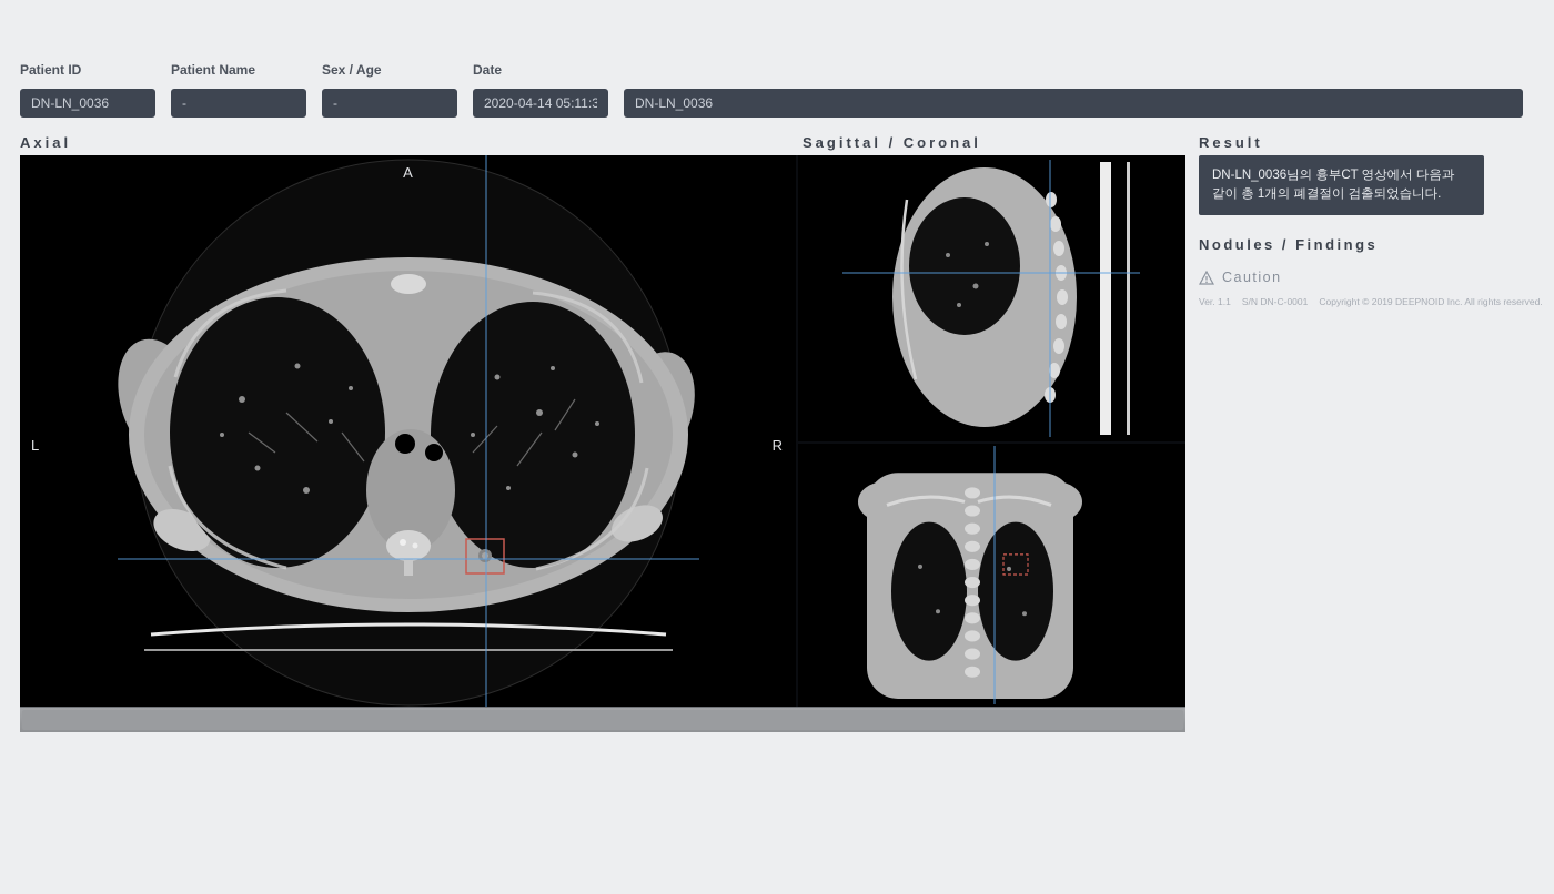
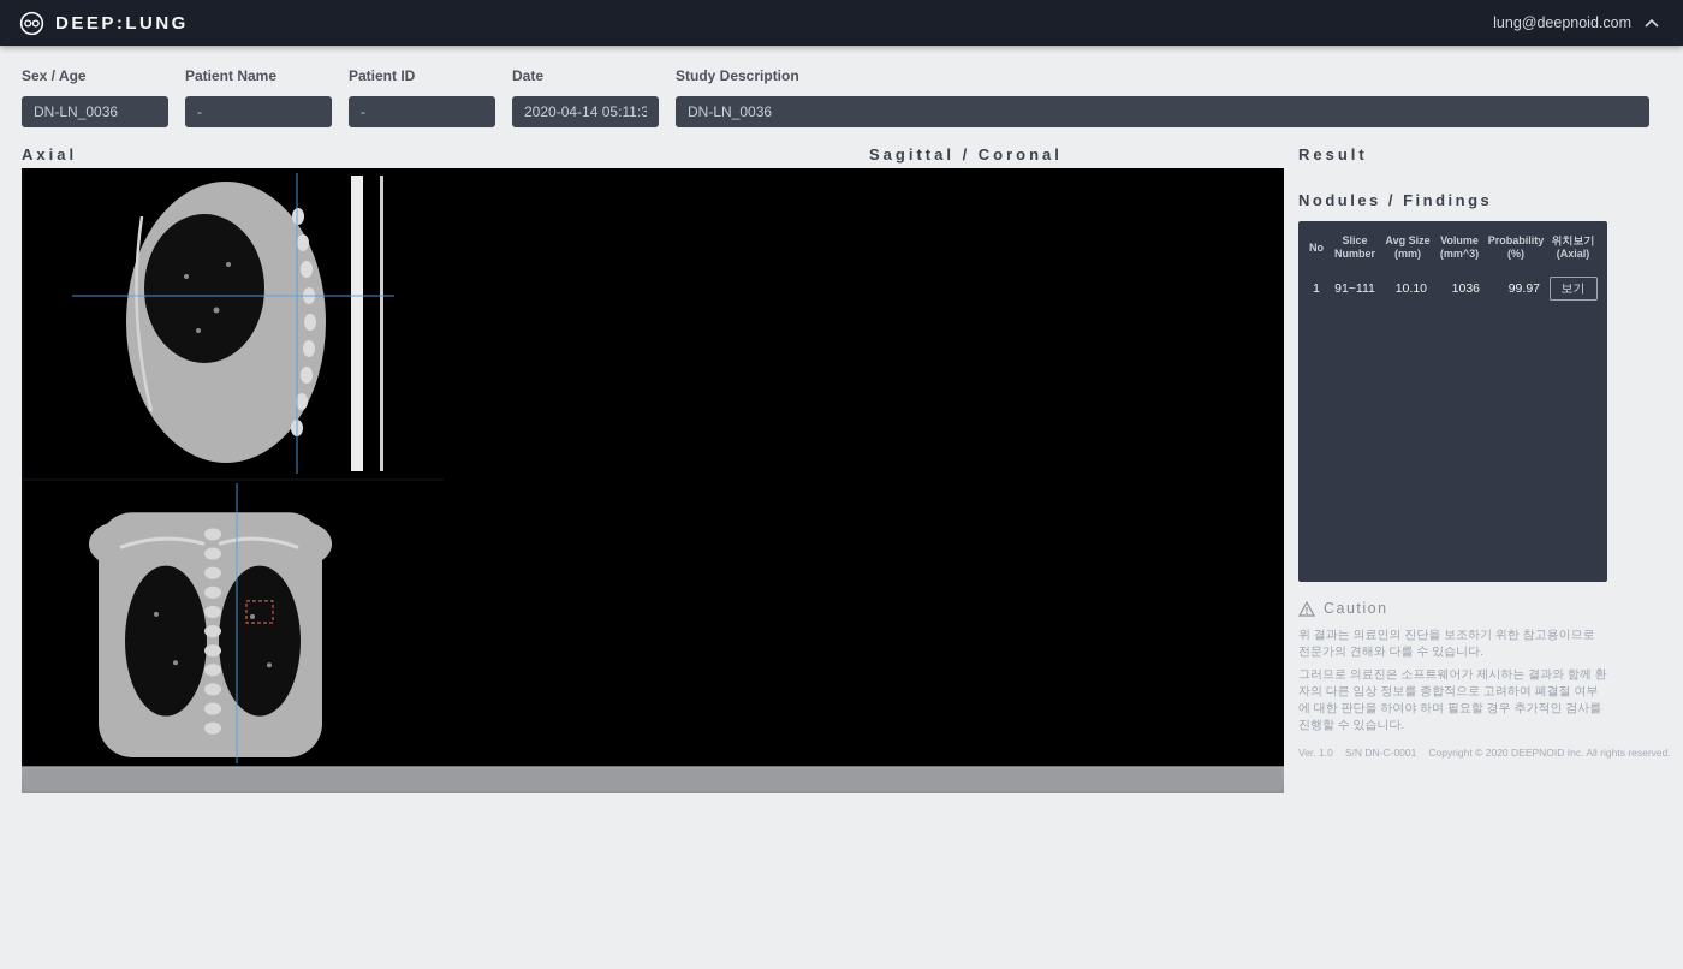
+ DEEP:LUNG
+ lung@deepnoid.com
- Patient ID
+ Sex / Age
  DN-LN_0036
  Patient Name
  -
- Sex / Age
+ Patient ID
  -
  Date
  2020-04-14 05:11:3
+ Study Description
  DN-LN_0036
  Axial
  Sagittal / Coronal
  Result
- A
- L
- R
- DN-LN_0036님의 흉부CT 영상에서 다음과 같이 총 1개의 폐결절이 검출되었습니다.
  Nodules / Findings
+ No	Slice Number	Avg Size (mm)	Volume (mm^3)	Probability (%)	위치보기 (Axial)
+ 1	91~111	10.10	1036	99.97	보기
  Caution
+ 위 결과는 의료인의 진단을 보조하기 위한 참고용이므로 전문가의 견해와 다를 수 있습니다.
+ 그러므로 의료진은 소프트웨어가 제시하는 결과와 함께 환자의 다른 임상 정보를 종합적으로 고려하여 폐결절 여부에 대한 판단을 하여야 하며 필요할 경우 추가적인 검사를 진행할 수 있습니다.
- Ver. 1.1
+ Ver. 1.0
  S/N DN-C-0001
- Copyright © 2019 DEEPNOID Inc. All rights reserved.
+ Copyright © 2020 DEEPNOID Inc. All rights reserved.
